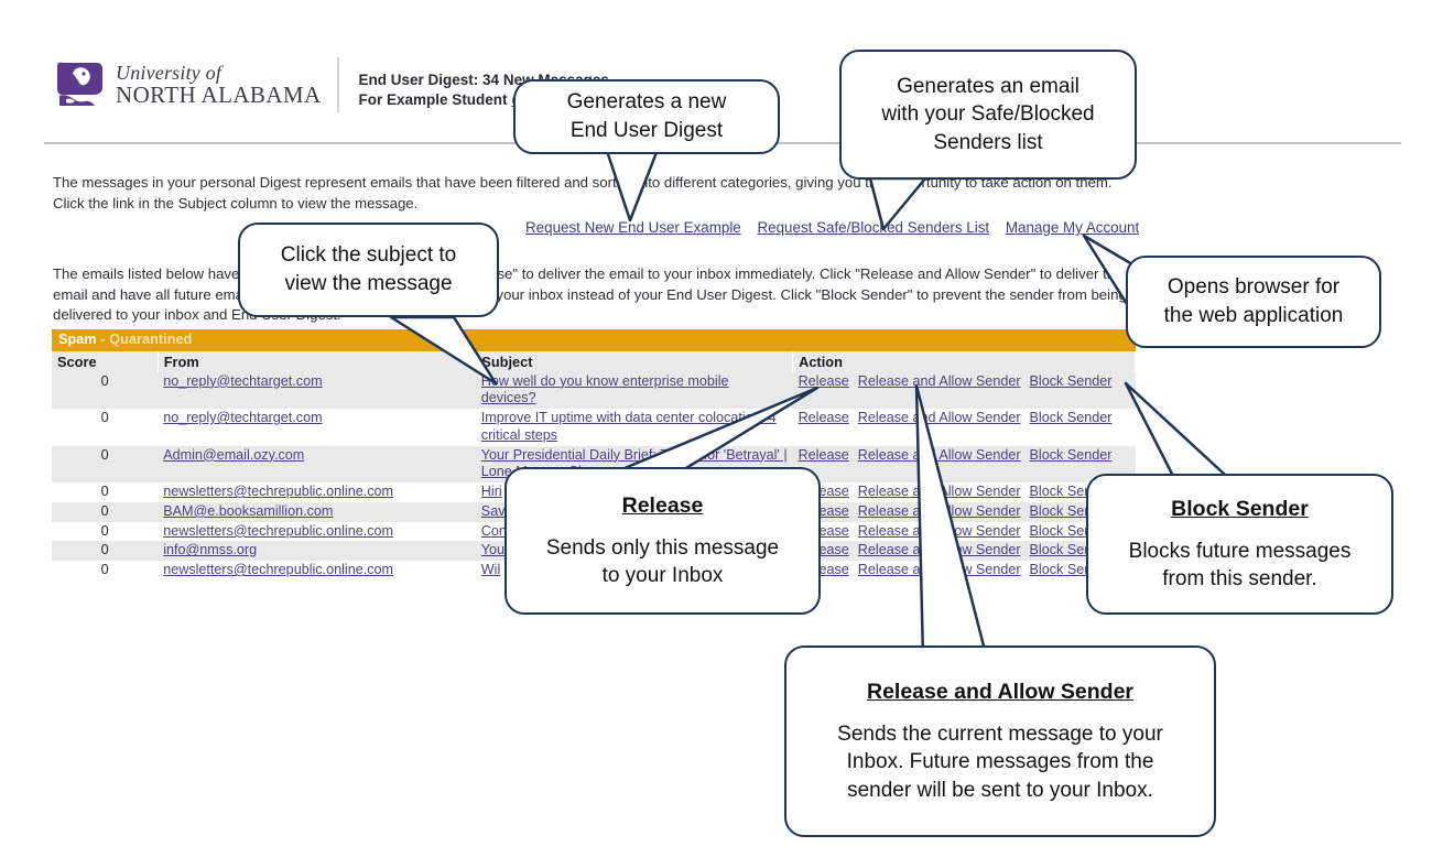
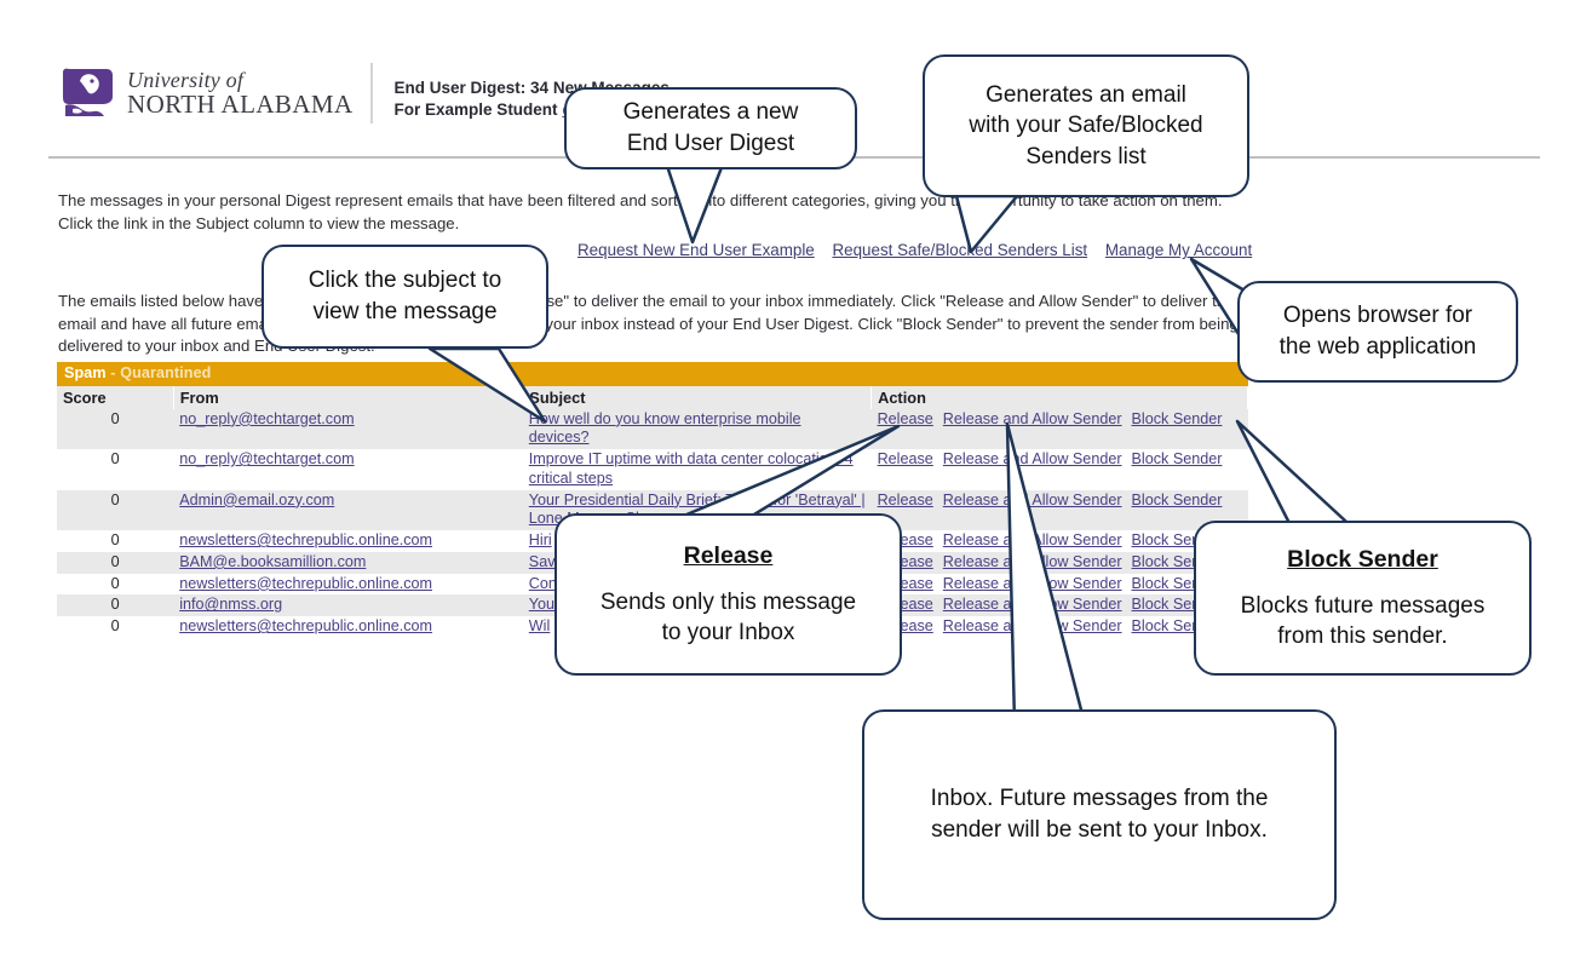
  University of
  NORTH ALABAMA
  For Example Student
  The messages in your personal Digest represent emails that have been filtered and sortto different categories, giving you trtunity to take action on them. Click the link in the Subject column to view the message.
  Request New End User Example Request Safe/Bloced Senders List Manage My Account
  The emails listed below havese" to deliver the email to your inbox immediately. Click "Release and Allow Sender" to deliver t email and have all future em your inbox instead of your End User Digest. Click "Block Sender" to prevent the sender from bein delivered to your inbox and En
  Spam - Quarantined
  Score	From	Subject	Action
  0	no_reply@techtarget.com	Hw well do you know enterprise mobile devices?	Release Release and Allow Sender Block Sender
  0	no_reply@techtarget.com	Improve IT uptime with data center colocat 4 critical steps	Release Released Allow Sender Block Sender
  0	Admin@email.ozy.com	Your Presidential Daily Briefor 'Betrayal' | Lone	Release Release a Allow Sender Block Sender
  0	newsletters@techrepublic.online.com	Hiri	ease Release allow Sender Block Se
  0	BAM@e.booksamillion.com	Sav	ease Release alow Sender Block Se
  0	newsletters@techrepublic.online.com	Con	ease Release aow Sender Block Se
  0	info@nmss.org	You	ease Release aw Sender Block Se
  0	newsletters@techrepublic.online.com	Wil	ease Release aw Sender Block Se
  Generates a new
  End User Digest
  Generates an email
  with your Safe/Blocked
  Senders list
  Opens browser for
  the web application
  Click the subject to
  view the message
  Release
  Sends only this message
  to your Inbox
  Block Sender
  Blocks future messages
  from this sender.
- Release and Allow Sender
- Sends the current message to your
  Inbox. Future messages from the
  sender will be sent to your Inbox.
